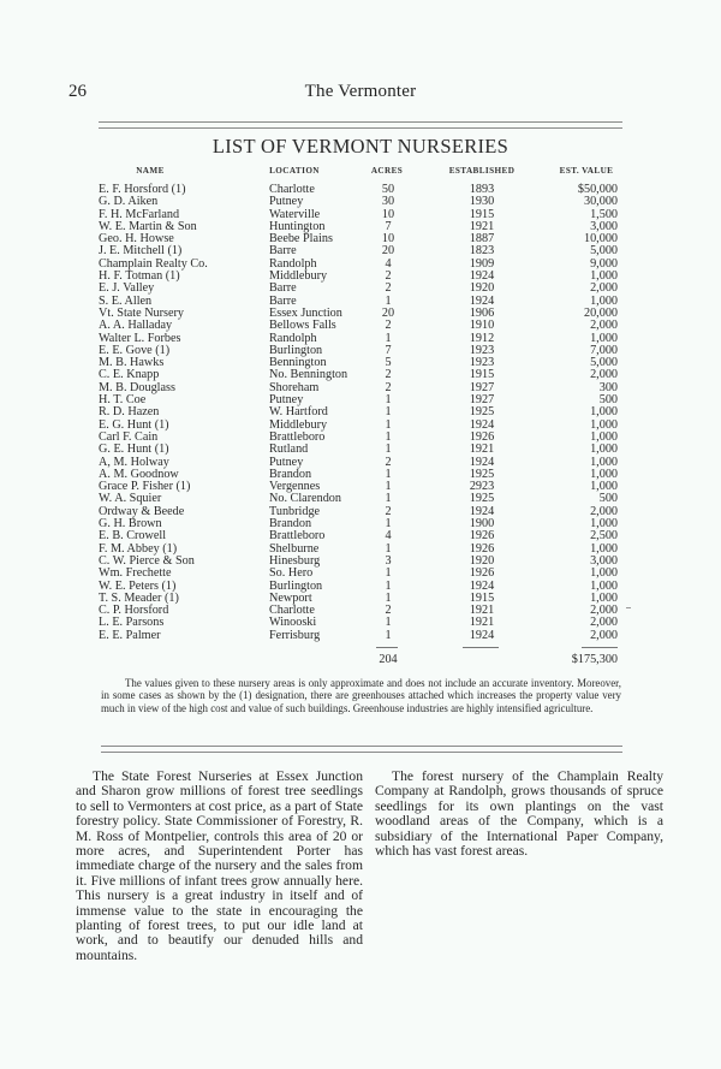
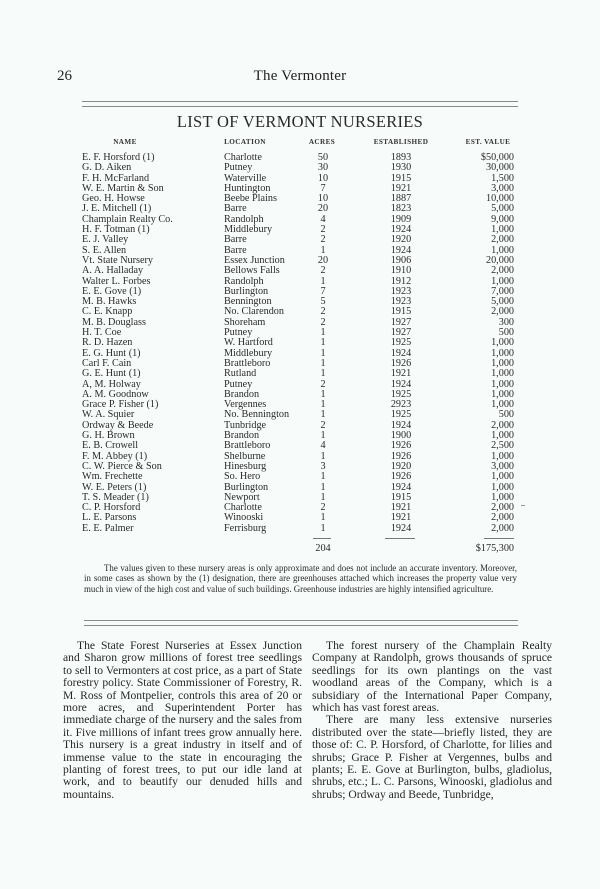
  26
  The Vermonter
  LIST OF VERMONT NURSERIES
  NAME
  LOCATION
  ACRES
  ESTABLISHED
  EST. VALUE
  E. F. Horsford (1)
  Charlotte
  50
  1893
  $50,000
  G. D. Aiken
  Putney
  30
  1930
  30,000
  F. H. McFarland
  Waterville
  10
  1915
  1,500
  W. E. Martin & Son
  Huntington
  7
  1921
  3,000
  Geo. H. Howse
  Beebe Plains
  10
  1887
  10,000
  J. E. Mitchell (1)
  Barre
  20
  1823
  5,000
  Champlain Realty Co.
  Randolph
  4
  1909
  9,000
  H. F. Totman (1)
  Middlebury
  2
  1924
  1,000
  E. J. Valley
  Barre
  2
  1920
  2,000
  S. E. Allen
  Barre
  1
  1924
  1,000
  Vt. State Nursery
  Essex Junction
  20
  1906
  20,000
  A. A. Halladay
  Bellows Falls
  2
  1910
  2,000
  Walter L. Forbes
  Randolph
  1
  1912
  1,000
  E. E. Gove (1)
  Burlington
  7
  1923
  7,000
  M. B. Hawks
  Bennington
  5
  1923
  5,000
  C. E. Knapp
- No. Bennington
+ No. Clarendon
  2
  1915
  2,000
  M. B. Douglass
  Shoreham
  2
  1927
  300
  H. T. Coe
  Putney
  1
  1927
  500
  R. D. Hazen
  W. Hartford
  1
  1925
  1,000
  E. G. Hunt (1)
  Middlebury
  1
  1924
  1,000
  Carl F. Cain
  Brattleboro
  1
  1926
  1,000
  G. E. Hunt (1)
  Rutland
  1
  1921
  1,000
  A, M. Holway
  Putney
  2
  1924
  1,000
  A. M. Goodnow
  Brandon
  1
  1925
  1,000
  Grace P. Fisher (1)
  Vergennes
  1
  2923
  1,000
  W. A. Squier
- No. Clarendon
+ No. Bennington
  1
  1925
  500
  Ordway & Beede
  Tunbridge
  2
  1924
  2,000
  G. H. Brown
  Brandon
  1
  1900
  1,000
  E. B. Crowell
  Brattleboro
  4
  1926
  2,500
  F. M. Abbey (1)
  Shelburne
  1
  1926
  1,000
  C. W. Pierce & Son
  Hinesburg
  3
  1920
  3,000
  Wm. Frechette
  So. Hero
  1
  1926
  1,000
  W. E. Peters (1)
  Burlington
  1
  1924
  1,000
  T. S. Meader (1)
  Newport
  1
  1915
  1,000
  C. P. Horsford
  Charlotte
  2
  1921
  2,000
  L. E. Parsons
  Winooski
  1
  1921
  2,000
  E. E. Palmer
  Ferrisburg
  1
  1924
  2,000
  204
  $175,300
  The values given to these nursery areas is only approximate and does not include an accurate inventory. Moreover, in some cases as shown by the (1) designation, there are greenhouses attached which increases the property value very much in view of the high cost and value of such buildings. Greenhouse industries are highly intensified agriculture.
  The State Forest Nurseries at Essex Junction and Sharon grow millions of forest tree seedlings to sell to Vermonters at cost price, as a part of State forestry policy. State Commissioner of Forestry, R. M. Ross of Montpelier, controls this area of 20 or more acres, and Superintendent Porter has immediate charge of the nursery and the sales from it. Five millions of infant trees grow annually here. This nursery is a great industry in itself and of immense value to the state in encouraging the planting of forest trees, to put our idle land at work, and to beautify our denuded hills and mountains.
  The forest nursery of the Champlain Realty Company at Randolph, grows thousands of spruce seedlings for its own plantings on the vast woodland areas of the Company, which is a subsidiary of the International Paper Company, which has vast forest areas.
+ There are many less extensive nurseries distributed over the state—briefly listed, they are those of: C. P. Horsford, of Charlotte, for lilies and shrubs; Grace P. Fisher at Vergennes, bulbs and plants; E. E. Gove at Burlington, bulbs, gladiolus, shrubs, etc.; L. C. Parsons, Winooski, gladiolus and shrubs; Ordway and Beede, Tunbridge,
